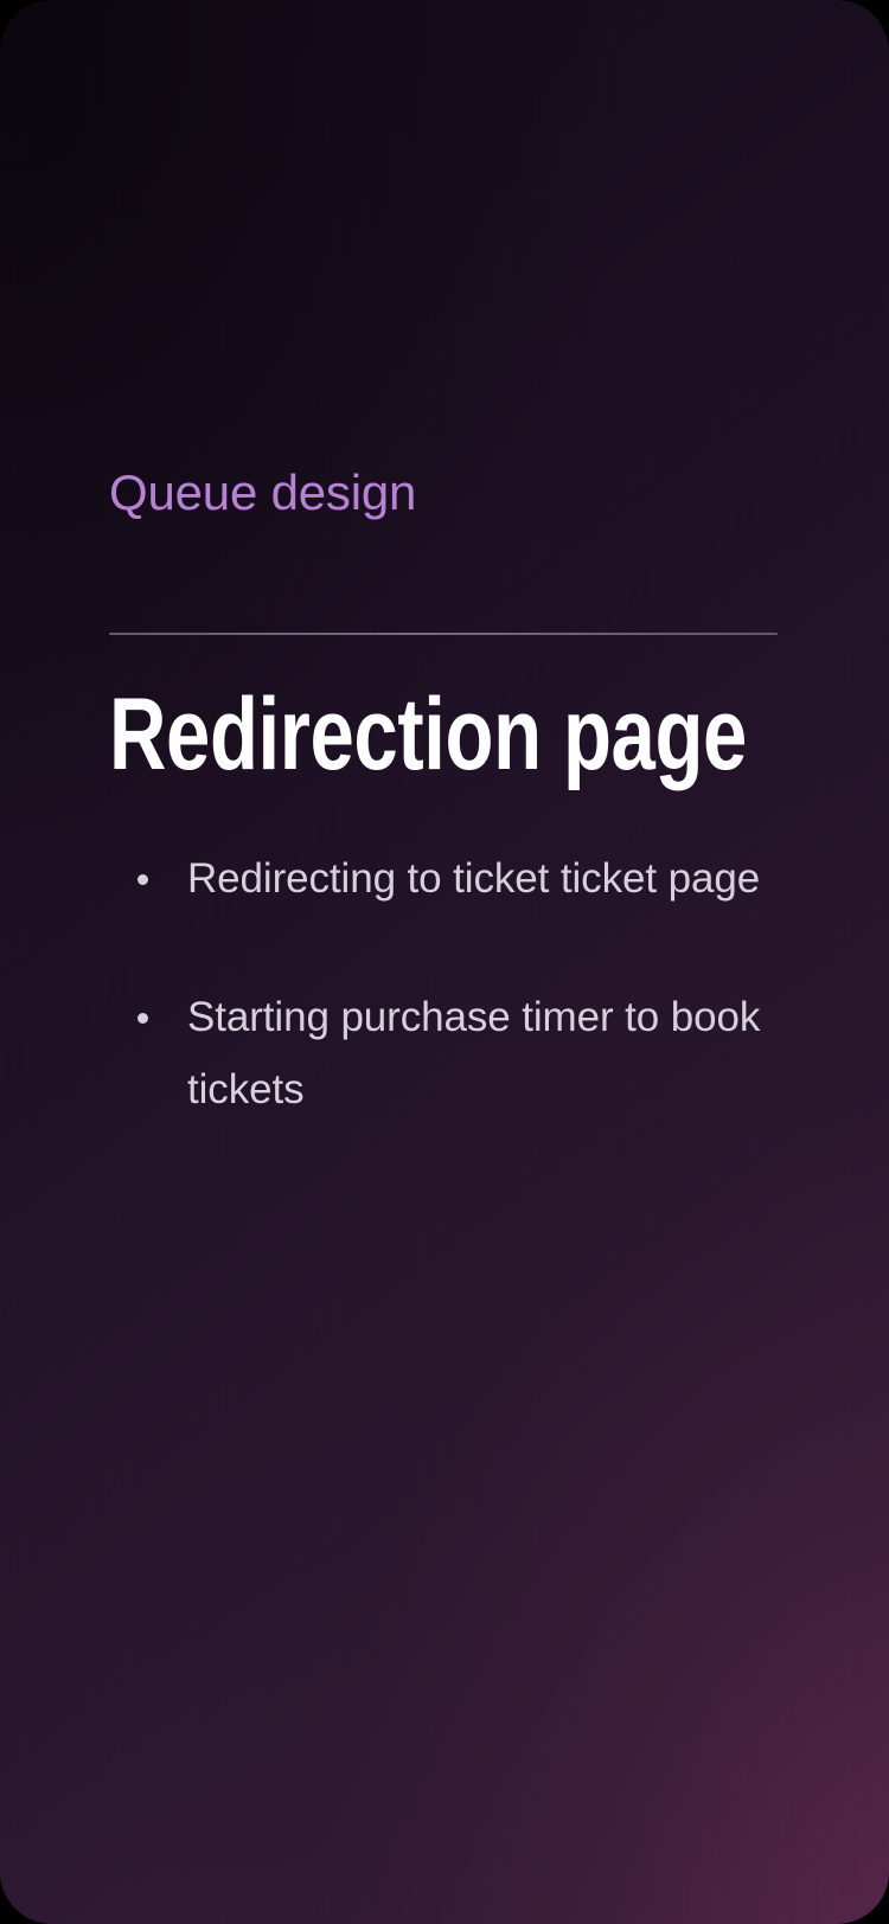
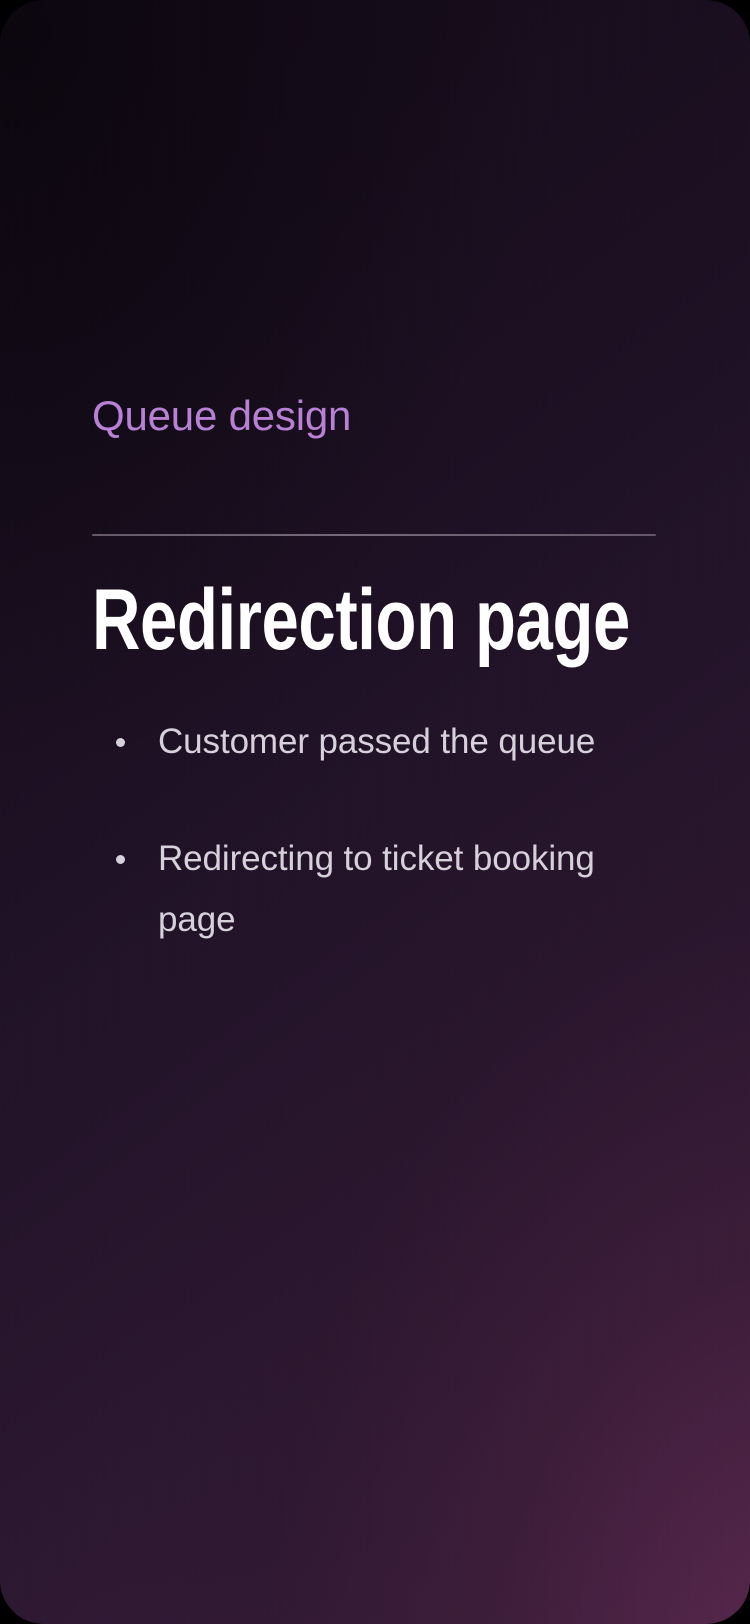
  Queue design
  Redirection pa
+ Customer passed the queue
- Redirecting to ticket ticket page
+ Redirecting to ticket booking page
- Starting purchase timer to book tickets
